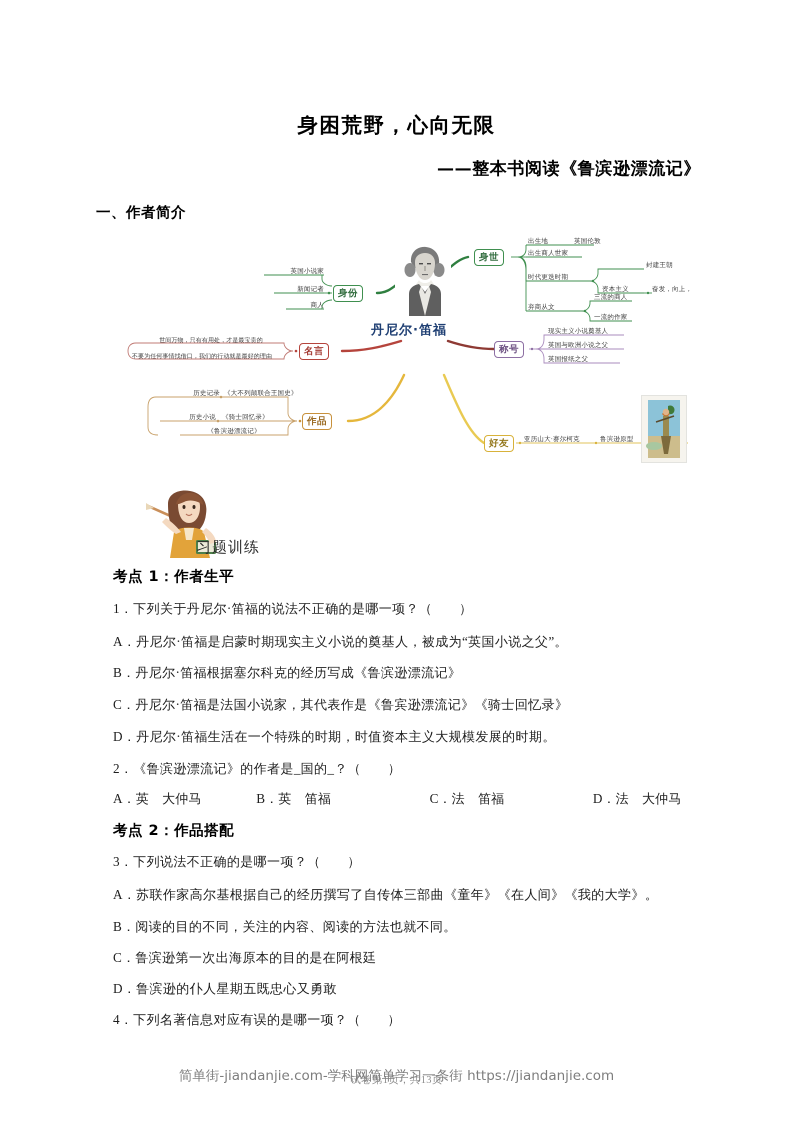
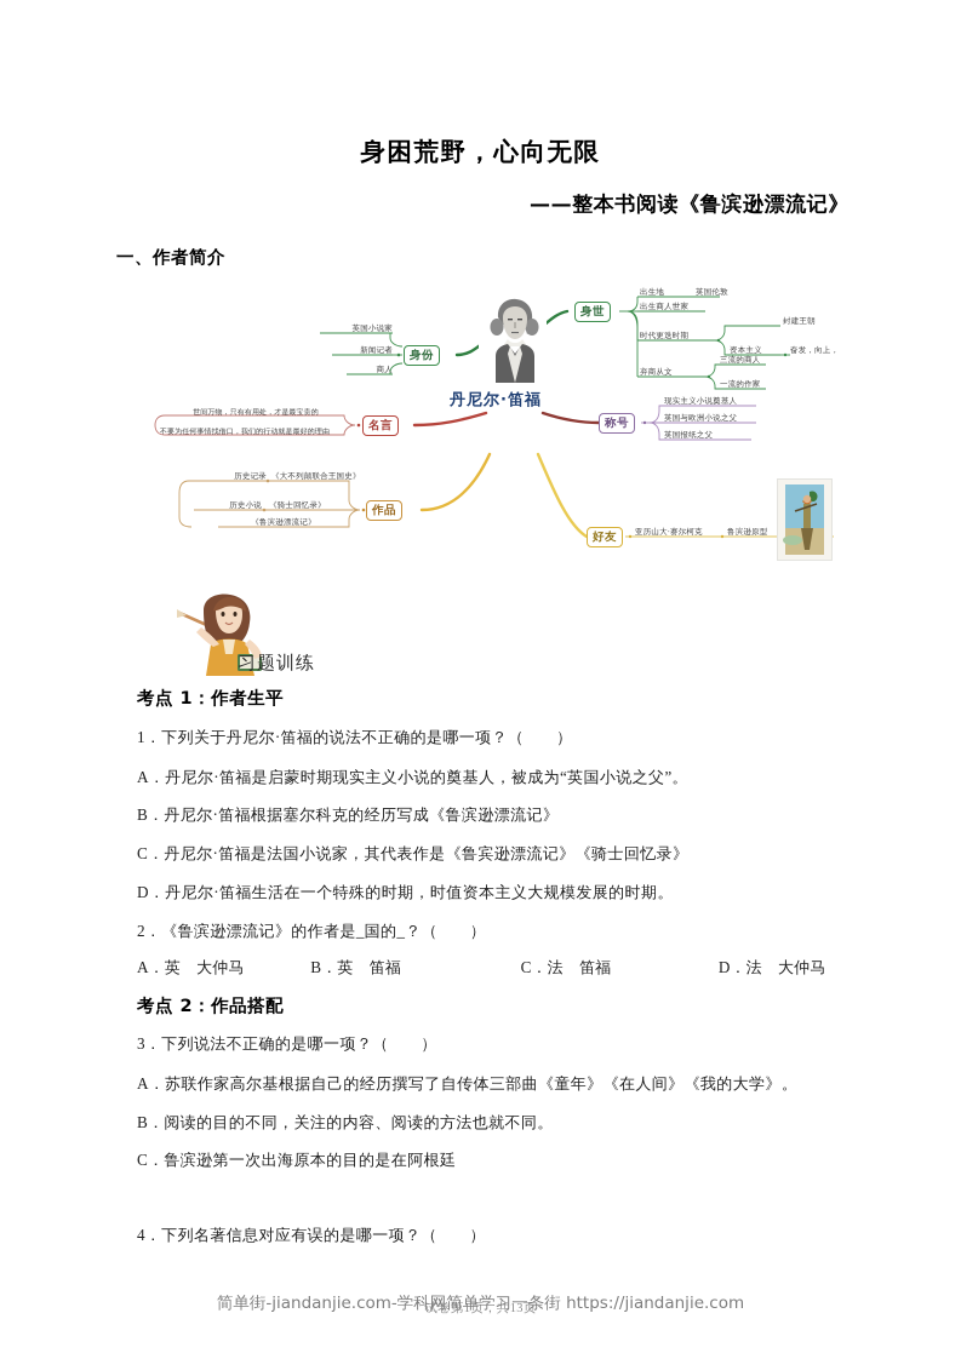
  身困荒野，心向无限
  ——整本书阅读《鲁滨逊漂流记》
  一、作者简介
  丹尼尔·笛福
  英国小说家
  新闻记者
  商人
  身份
  名言
  历史记录
  《大不列颠联合王国史》
  历史小说
  《骑士回忆录》
  《鲁滨逊漂流记》
  作品
  身世
  出生地
  英国伦敦
  出生商人世家
  时代更迭时期
  封建王朝
  资本主义
  奋发，向上，
  弃商从文
  三流的商人
  一流的作家
  称号
  现实主义小说奠基人
  英国与欧洲小说之父
  英国报纸之父
  好友
  亚历山大·赛尔柯克
  鲁滨逊原型
  习题训练
  考点 1：作者生平
  1．下列关于丹尼尔·笛福的说法不正确的是哪一项？（ ）
  A．丹尼尔·笛福是启蒙时期现实主义小说的奠基人，被成为“英国小说之父”。
  B．丹尼尔·笛福根据塞尔科克的经历写成《鲁滨逊漂流记》
  C．丹尼尔·笛福是法国小说家，其代表作是《鲁宾逊漂流记》《骑士回忆录》
  D．丹尼尔·笛福生活在一个特殊的时期，时值资本主义大规模发展的时期。
  2．《鲁滨逊漂流记》的作者是_国的_？（ ）
  A．英 大仲马 B．英 笛福 C．法 笛福 D．法 大仲马
  考点 2：作品搭配
  3．下列说法不正确的是哪一项？（ ）
  A．苏联作家高尔基根据自己的经历撰写了自传体三部曲《童年》《在人间》《我的大学》。
  B．阅读的目的不同，关注的内容、阅读的方法也就不同。
  C．鲁滨逊第一次出海原本的目的是在阿根廷
- D．鲁滨逊的仆人星期五既忠心又勇敢
  4．下列名著信息对应有误的是哪一项？（ ）
  试卷第1页，共13页
  简单街-jiandanjie.com-学科网简单学习一条街 https://jiandanjie.com
